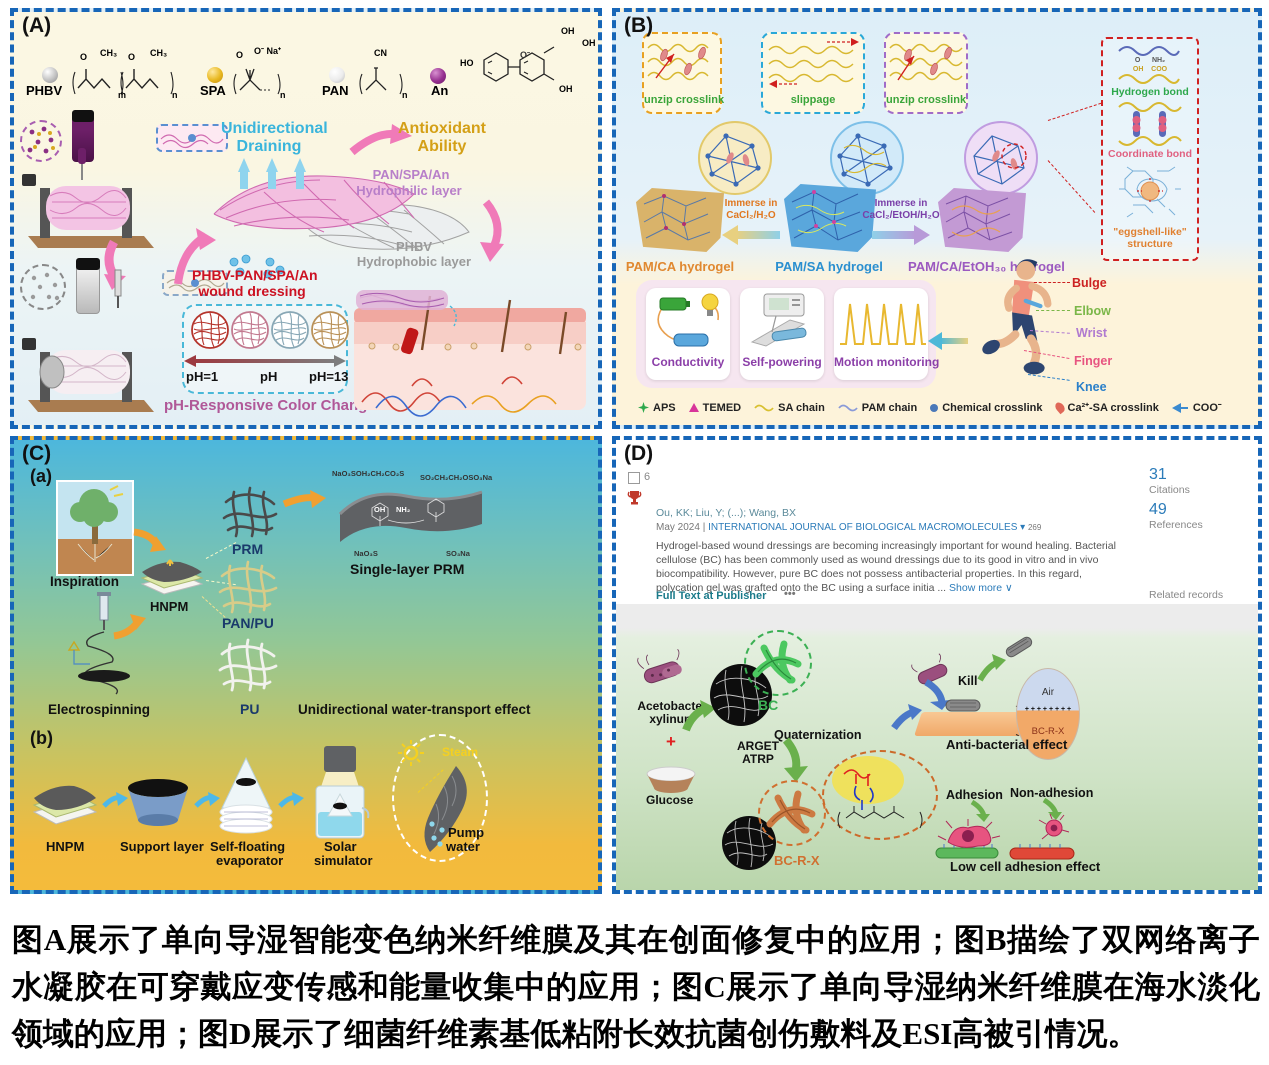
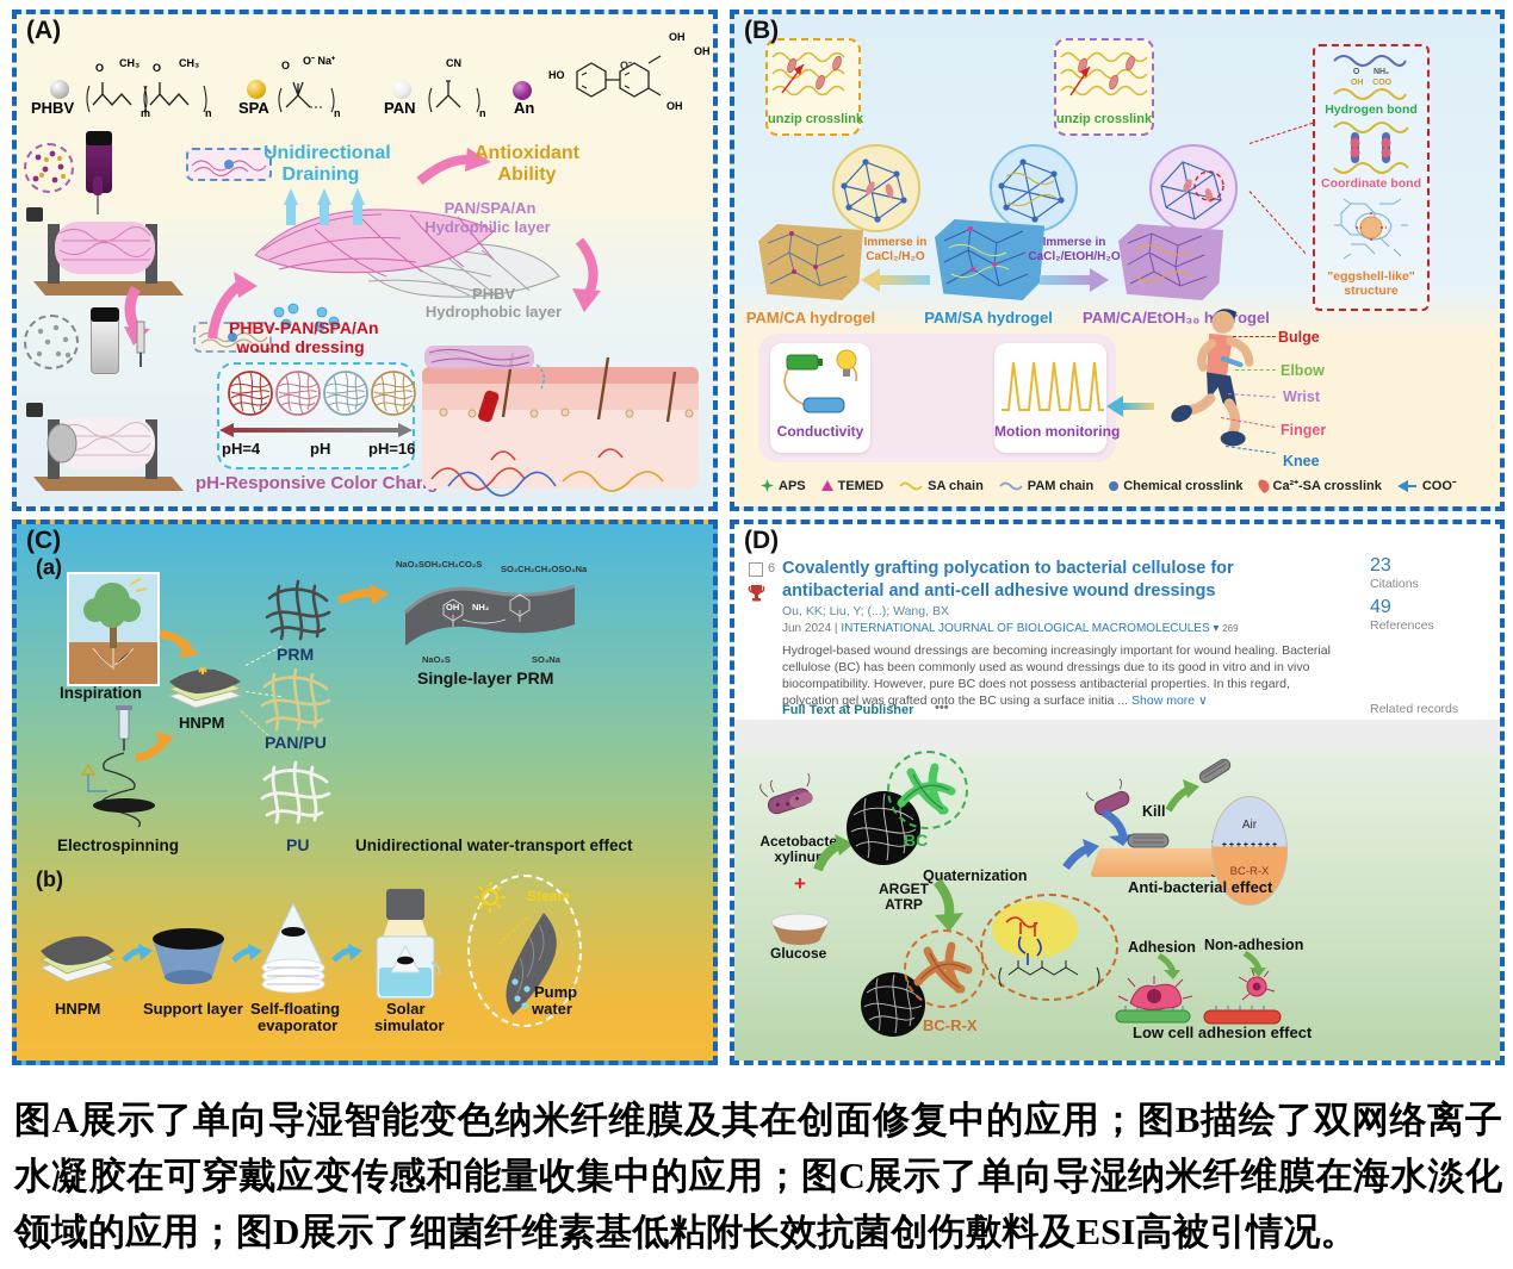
  (A)
  PHBV
  O
  CH₃
  O
  CH₃
  m
  n
  SPA
  O
  O⁻ Na⁺
  n
  PAN
  CN
  n
  An
  HO
  OH
  OH
  OH
  O⁻
  Unidirectional
  Draining
  Antioxidant
  Ability
  PAN/SPA/An
  Hydrophilic layer
  PHBV
  Hydrophobic layer
  PHBV-PAN/SPA/An
  wound dressing
- pH=1
+ pH=4
  pH
- pH=13
+ pH=16
  pH-Responsive Color Chan
  (B)
  unzip crosslink
- slippage
  unzip crosslink
  Immerse in
  CaCl₂/H₂O
  Immerse in
  CaCl₂/EtOH/H₂O
  PAM/CA hydrogel
  PAM/SA hydrogel
  PAM/CA/EtOH₃₀ hog
  Hydrogen bond
  Coordinate bond
  "eggshell-like"
  structure
  Conductivity
- Self-powering
  Motion monitoring
  Bulge
  Elbow
  Wrist
  Finger
  Knee
  APS
  TEMED
  SA chain
  PAM chain
  Chemical crosslink
  Ca²⁺-SA crosslink
  COO⁻
  (C)
  (a)
  Inspiration
  Electrospinning
  HNPM
  PRM
  PAN/PU
  PU
  NaO₃SOH₂CH₂CO₂S
  SO₂CH₂CH₂OSO₃Na
  OH
  NH₂
  NaO₃S
  SO₃Na
  Single-layer PRM
  Unidirectional water-transport effect
  (b)
  HNPM
  Support layer
  Self-floating
  evaporator
  Solar
  simulator
  Steam
  Pump
  water
  (D)
  6
+ Covalently grafting polycation to bacterial cellulose for antibacterial and anti-cell adhesive wound dressings
  Ou, KK; Liu, Y; (...); Wang, BX
- May 2024 | INTERNATIONAL JOURNAL OF BIOLOGICAL MACROMOLECULES ▾ 269
+ Jun 2024 | INTERNATIONAL JOURNAL OF BIOLOGICAL MACROMOLECULES ▾ 269
  Hydrogel-based wound dressings are becoming increasingly important for wound healing. Bacterial cellulose (BC) has been commonly used as wound dressings due to its good in vitro and in vivo biocompatibility. However, pure BC does not possess antibacterial properties. In this regard, polycation gel was grafted onto the BC using a surface initia ... Show more ∨
  Full Text at Publisher
  •••
- 31
+ 23
  Citations
  49
  References
  Related records
  Acetobacte xylinu
  +
  Glucose
  BC
  Quaternization
  ARGET ATRP
  BC-R-X
  Kill
  Air
  BC-R-X
  Anti-bacterial effect
  Adhesion
  Non-adhesion
  Low cell adhesion effect
  图A展示了单向导湿智能变色纳米纤维膜及其在创面修复中的应用；图B描绘了双网络离子水凝胶在可穿戴应变传感和能量收集中的应用；图C展示了单向导湿纳米纤维膜在海水淡化领域的应用；图D展示了细菌纤维素基低粘附长效抗菌创伤敷料及ESI高被引情况。
